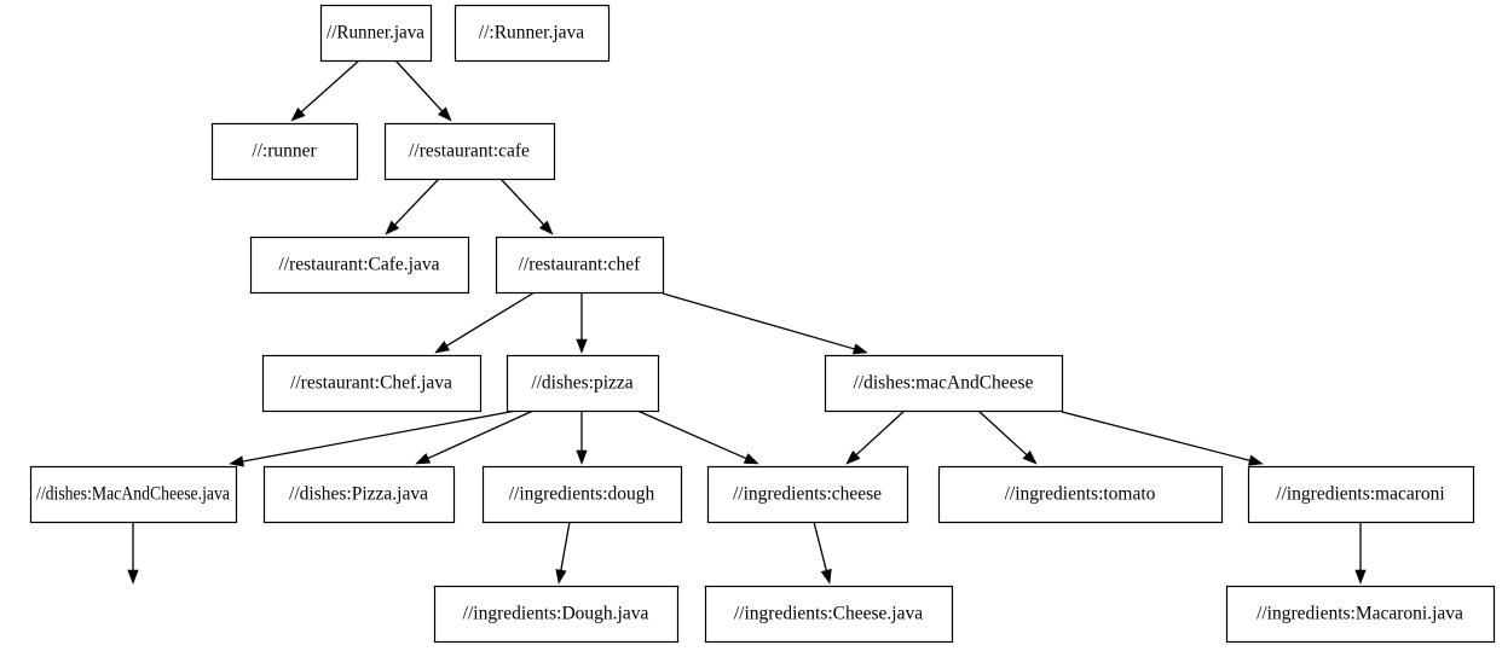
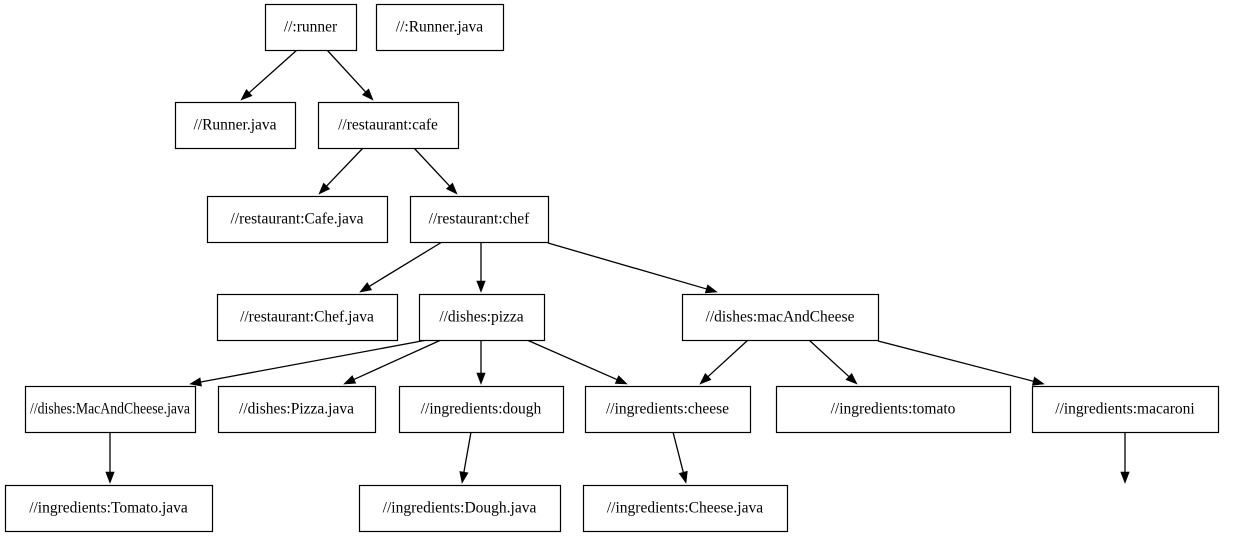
- //Runner.java
+ //:runner
  //:Runner.java
- //:runner
+ //Runner.java
  //restaurant:cafe
  //restaurant:Cafe.java
  //restaurant:chef
  //restaurant:Chef.java
  //dishes:pizza
  //dishes:macAndCheese
  //dishes:MacAndCheese.java
  //dishes:Pizza.java
  //ingredients:dough
  //ingredients:cheese
  //ingredients:tomato
  //ingredients:macaroni
+ //ingredients:Tomato.java
  //ingredients:Dough.java
  //ingredients:Cheese.java
- //ingredients:Macaroni.java
